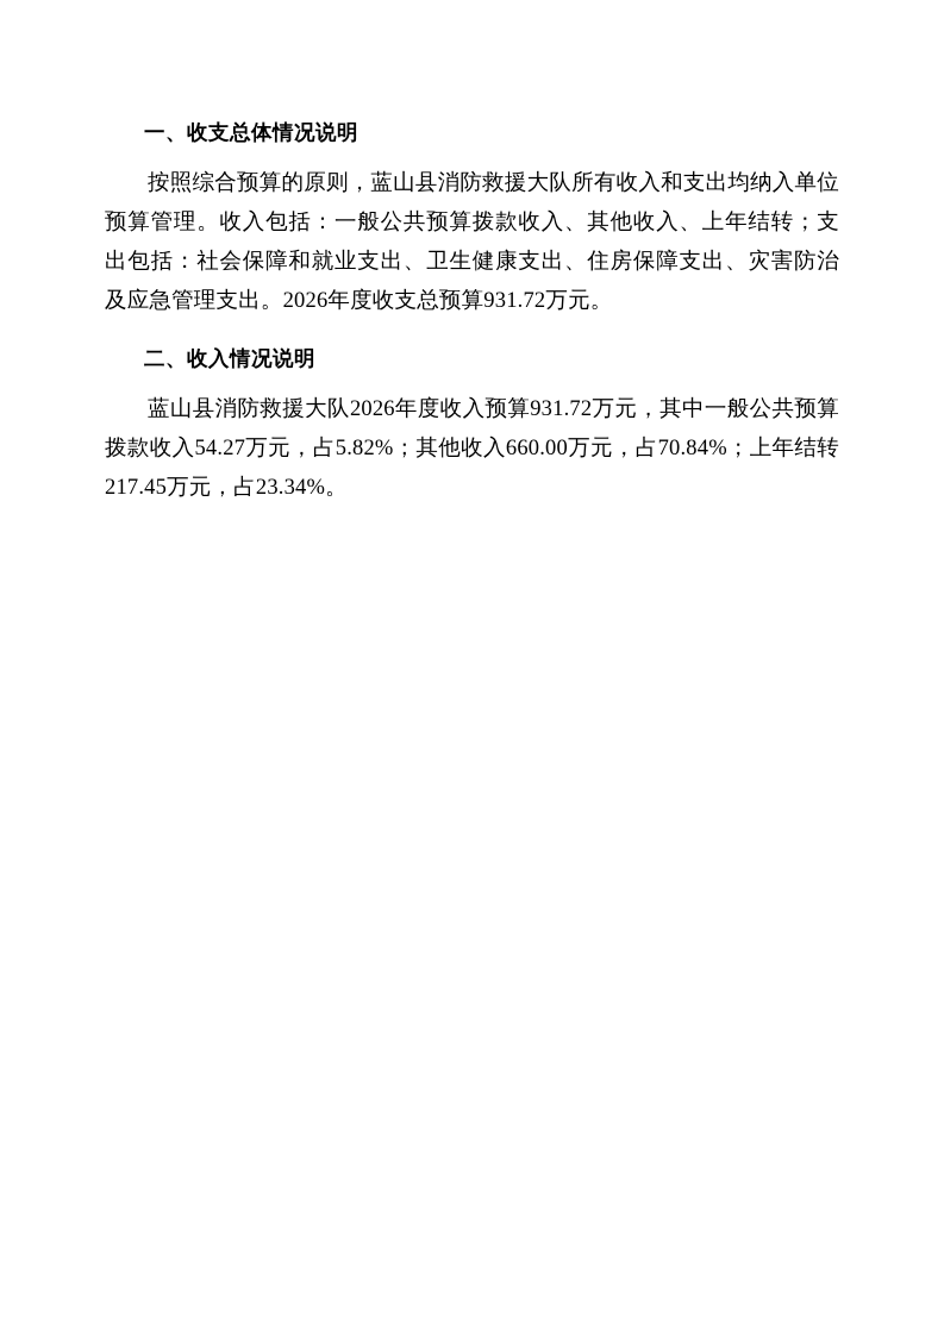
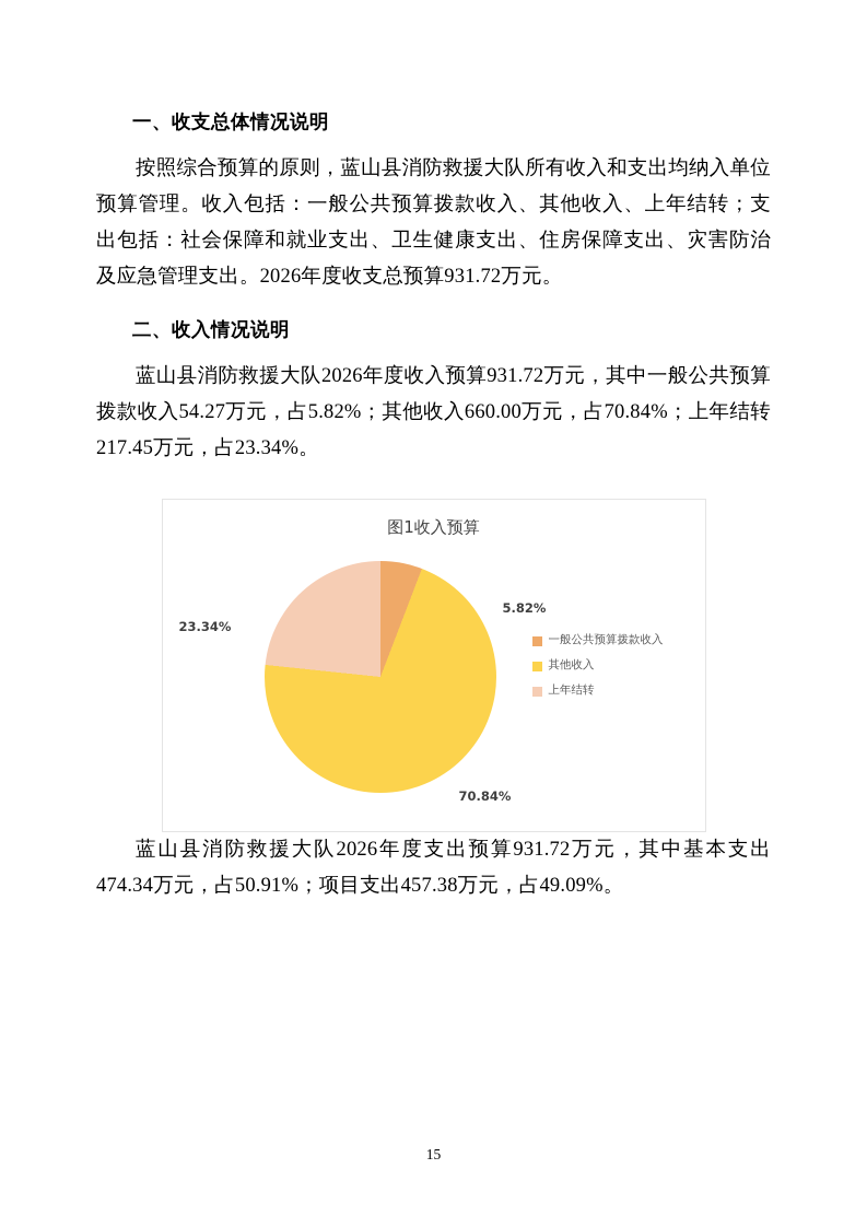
  一、收支总体情况说明
  按照综合预算的原则，蓝山县消防救援大队所有收入和支出均纳入单位预算管理。收入包括：一般公共预算拨款收入、其他收入、上年结转；支出包括：社会保障和就业支出、卫生健康支出、住房保障支出、灾害防治及应急管理支出。2026年度收支总预算931.72万元。
  二、收入情况说明
  蓝山县消防救援大队2026年度收入预算931.72万元，其中一般公共预算拨款收入54.27万元，占5.82%；其他收入660.00万元，占70.84%；上年结转217.45万元，占23.34%。
+ 图1收入预算
+ 5.82%
+ 70.84%
+ 23.34%
+ 一般公共预算拨款收入
+ 其他收入
+ 上年结转
+ 蓝山县消防救援大队2026年度支出预算931.72万元，其中基本支出474.34万元，占50.91%；项目支出457.38万元，占49.09%。
+ 15
